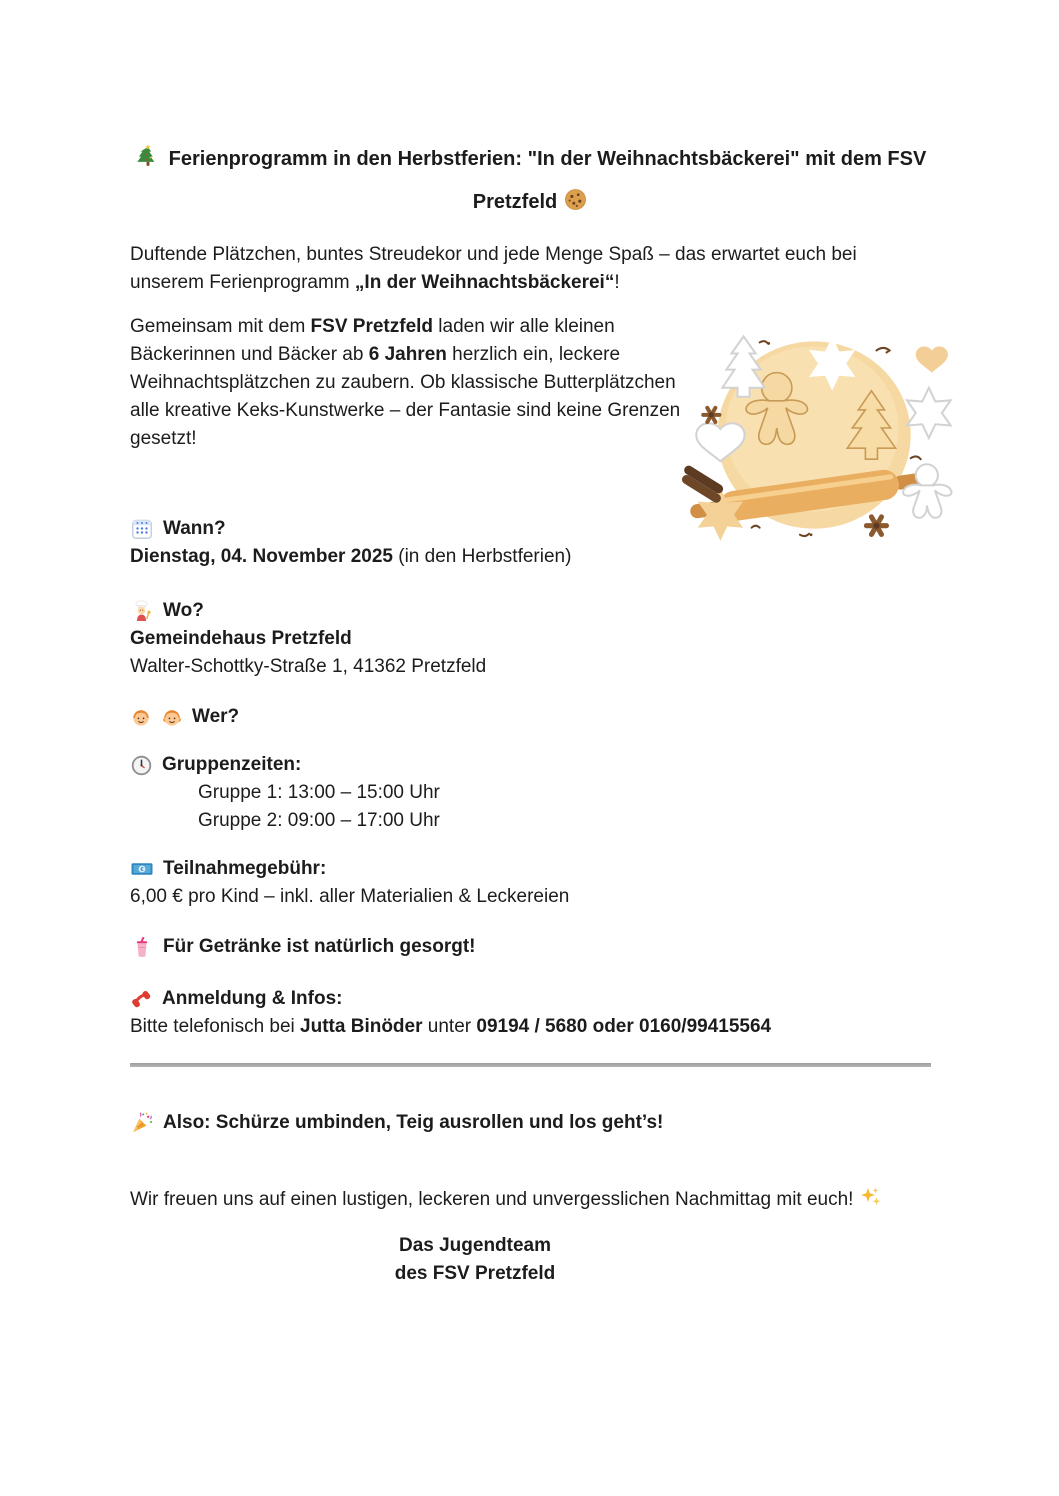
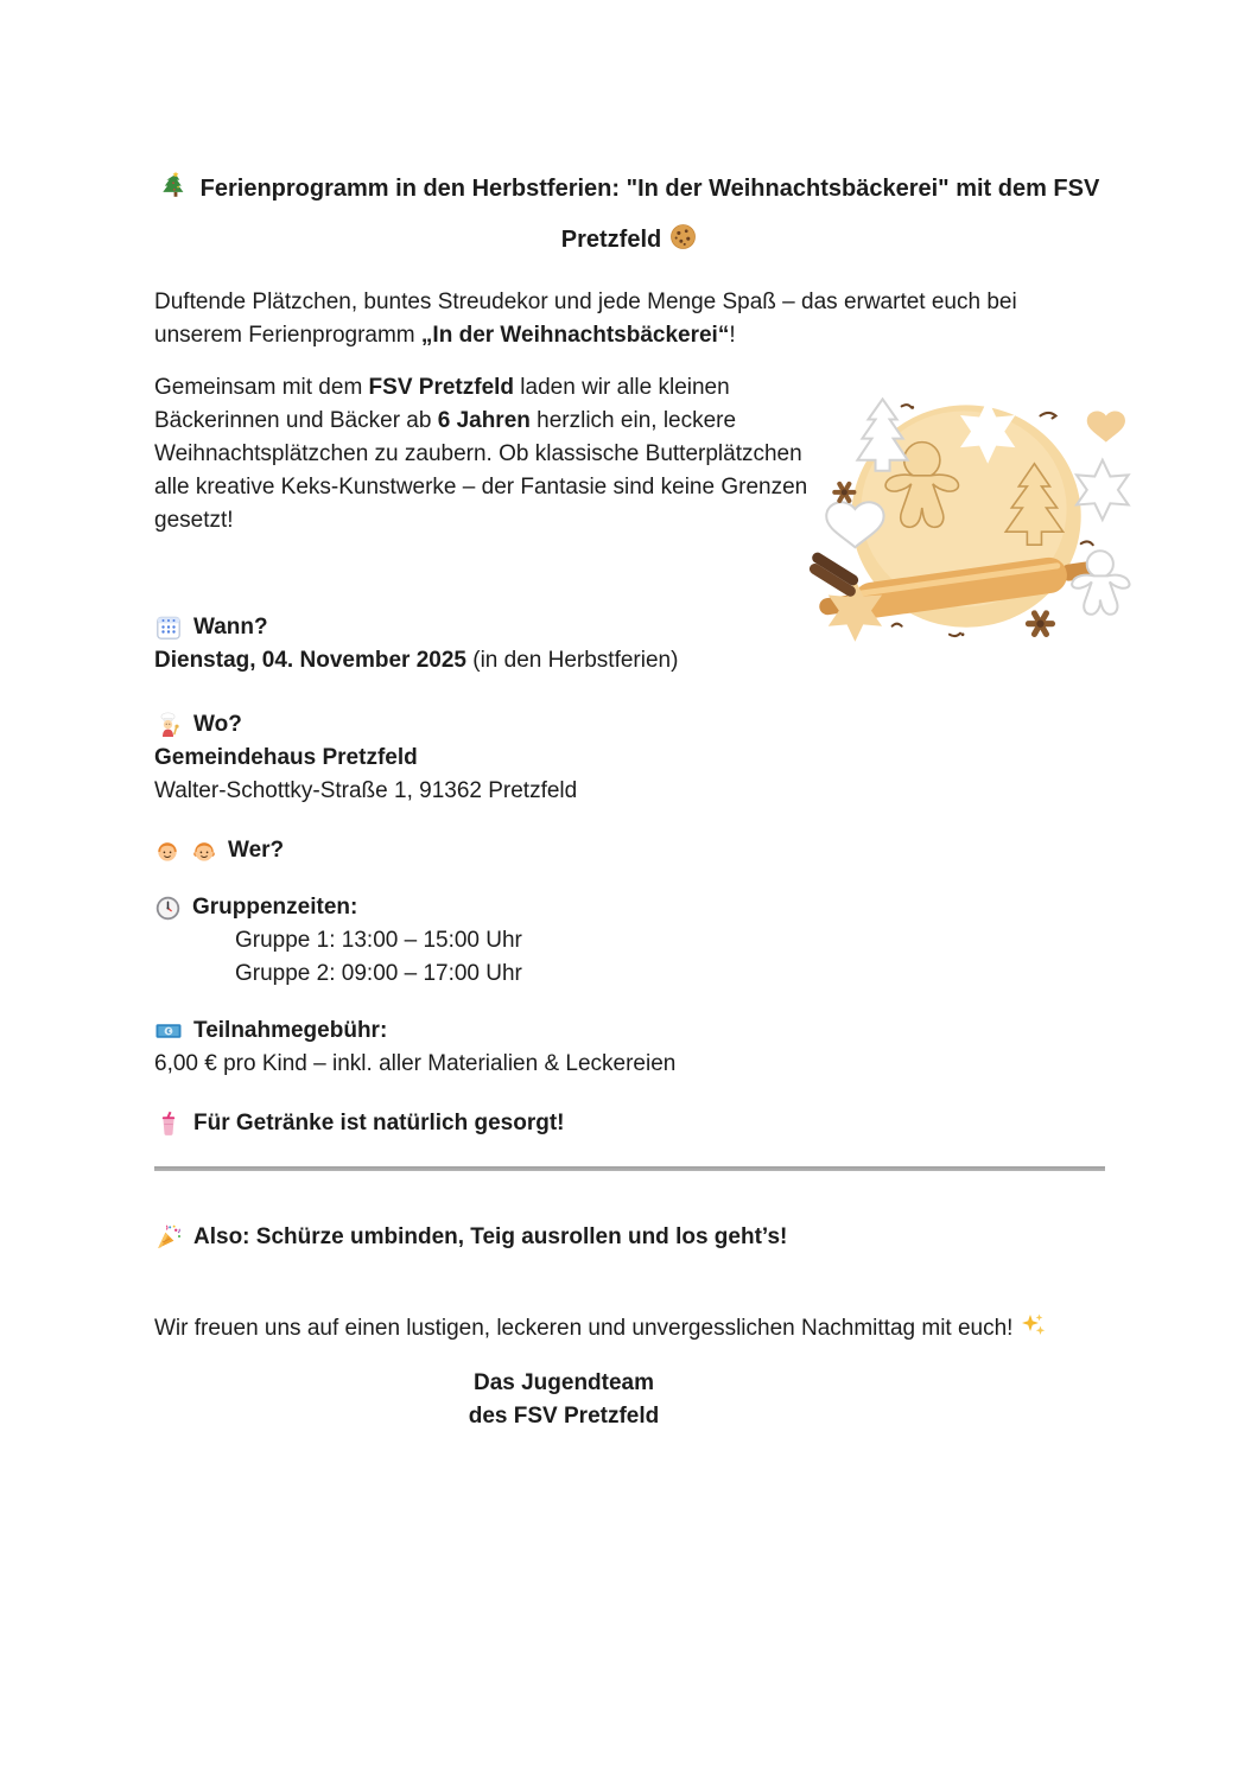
  Ferienprogramm in den Herbstferien: "In der Weihnachtsbäckerei" mit dem FSV
  Pretzfeld
  Duftende Plätzchen, buntes Streudekor und jede Menge Spaß – das erwartet euch bei unserem Ferienprogramm „In der Weihnachtsbäckerei“!
  Gemeinsam mit dem FSV Pretzfeld laden wir alle kleinen Bäckerinnen und Bäcker ab 6 Jahren herzlich ein, leckere Weihnachtsplätzchen zu zaubern. Ob klassische Butterplätzchen alle kreative Keks-Kunstwerke – der Fantasie sind keine Grenzen gesetzt!
  Wann?
  Dienstag, 04. November 2025 (in den Herbstferien)
  Wo?
  Gemeindehaus Pretzfeld
- Walter-Schottky-Straße 1, 41362 Pretzfeld
+ Walter-Schottky-Straße 1, 91362 Pretzfeld
  Wer?
  Gruppenzeiten:
  Gruppe 1: 13:00 – 15:00 Uhr
  Gruppe 2: 09:00 – 17:00 Uhr
  Teilnahmegebühr:
  6,00 € pro Kind – inkl. aller Materialien & Leckereien
  Für Getränke ist natürlich gesorgt!
- Anmeldung & Infos:
- Bitte telefonisch bei Jutta Binöder unter 09194 / 5680 oder 0160/99415564
  Also: Schürze umbinden, Teig ausrollen und los geht’s!
  Wir freuen uns auf einen lustigen, leckeren und unvergesslichen Nachmittag mit euch!
  Das Jugendteam
  des FSV Pretzfeld
